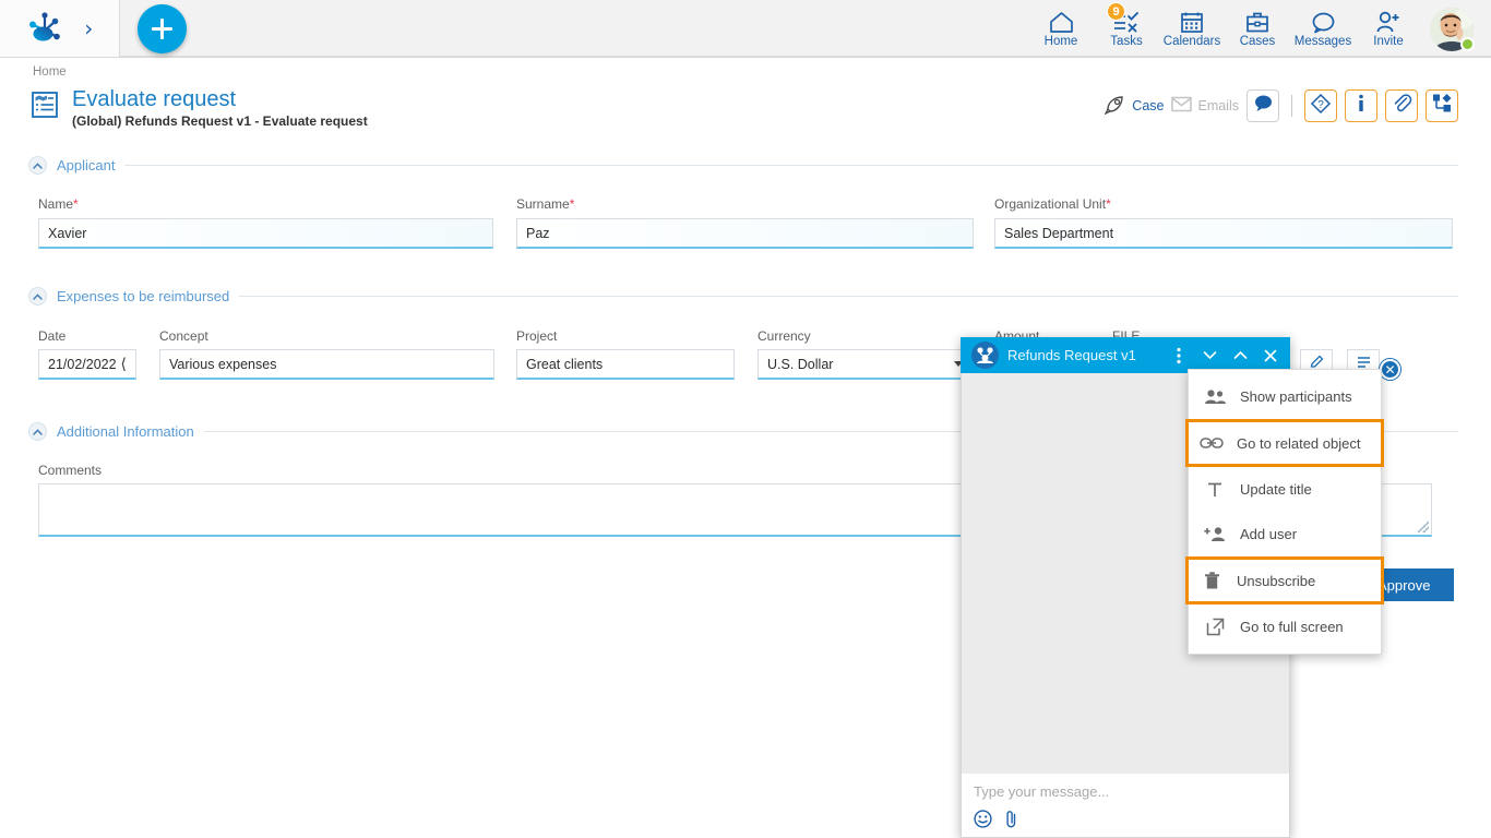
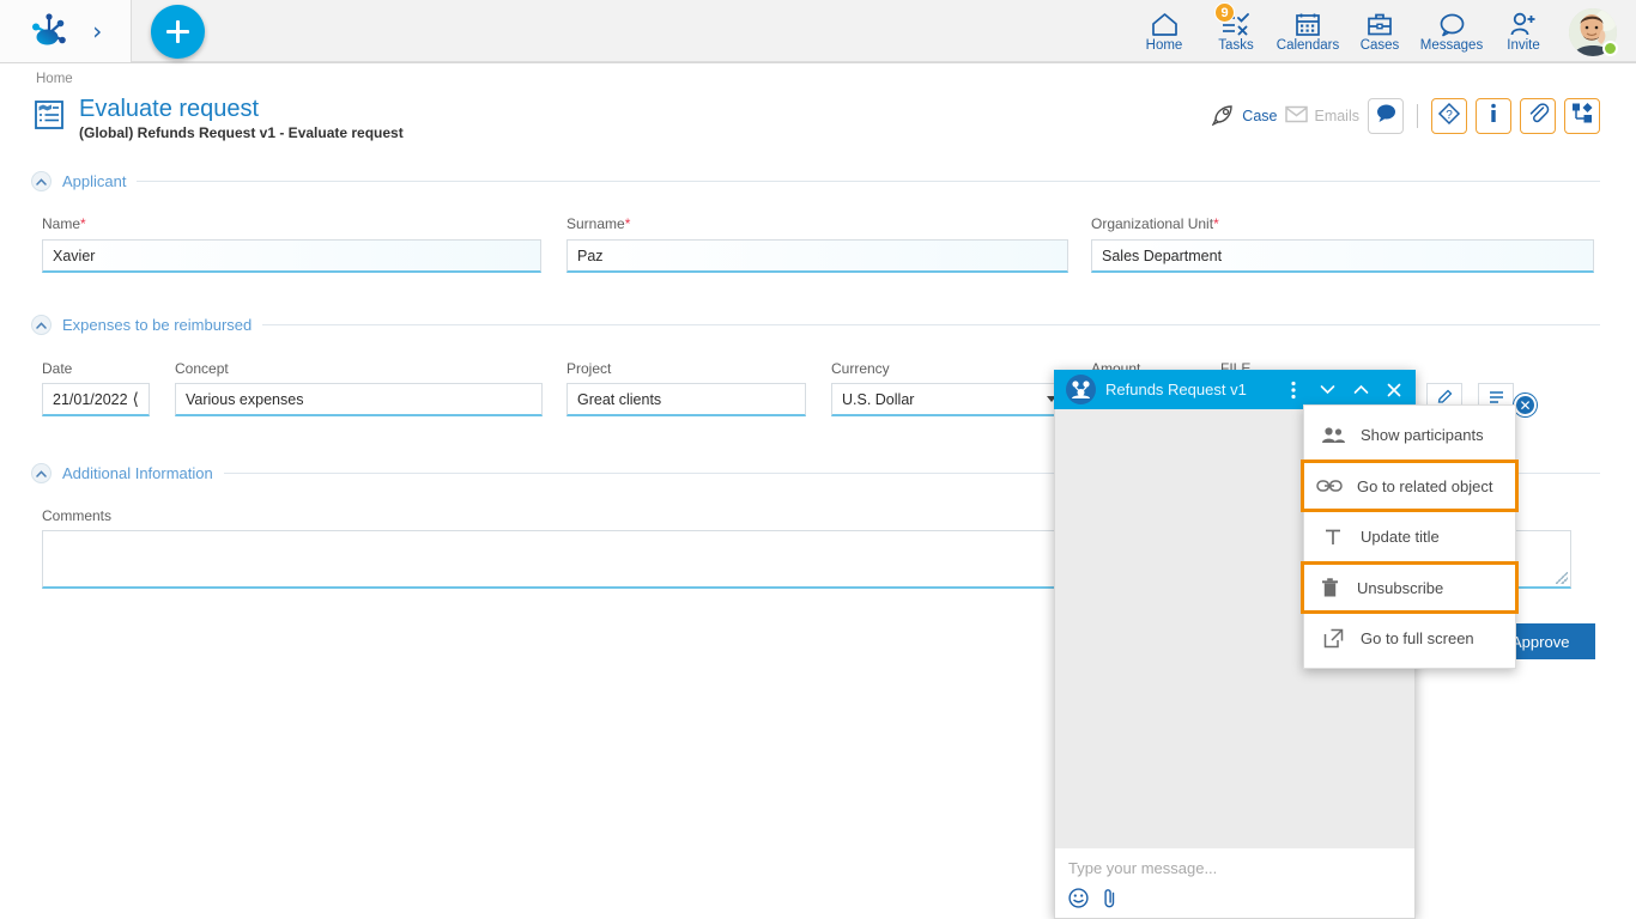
  ›
  Home
  9
  Tasks
  Calendars
  Cases
  Messages
  Invite
  Home
  Evaluate request
  (Global) Refunds Request v1 - Evaluate request
  Case
  Emails
  ?
  Applicant
  Name*
  Xavier
  Surname*
  Paz
  Organizational Unit*
  Sales Department
  Expenses to be reimbursed
  Date
- 21/02/2022
+ 21/01/2022
  ⟨
  Concept
  Various expenses
  Project
  Great clients
  Currency
  U.S. Dollar
  Amount
  FILE
  ✕
  Additional Information
  Comments
  Approve
  Refunds Request v1
  Type your message...
  Show participants
  Go to related object
  Update title
- Add user
  Unsubscribe
  Go to full screen
